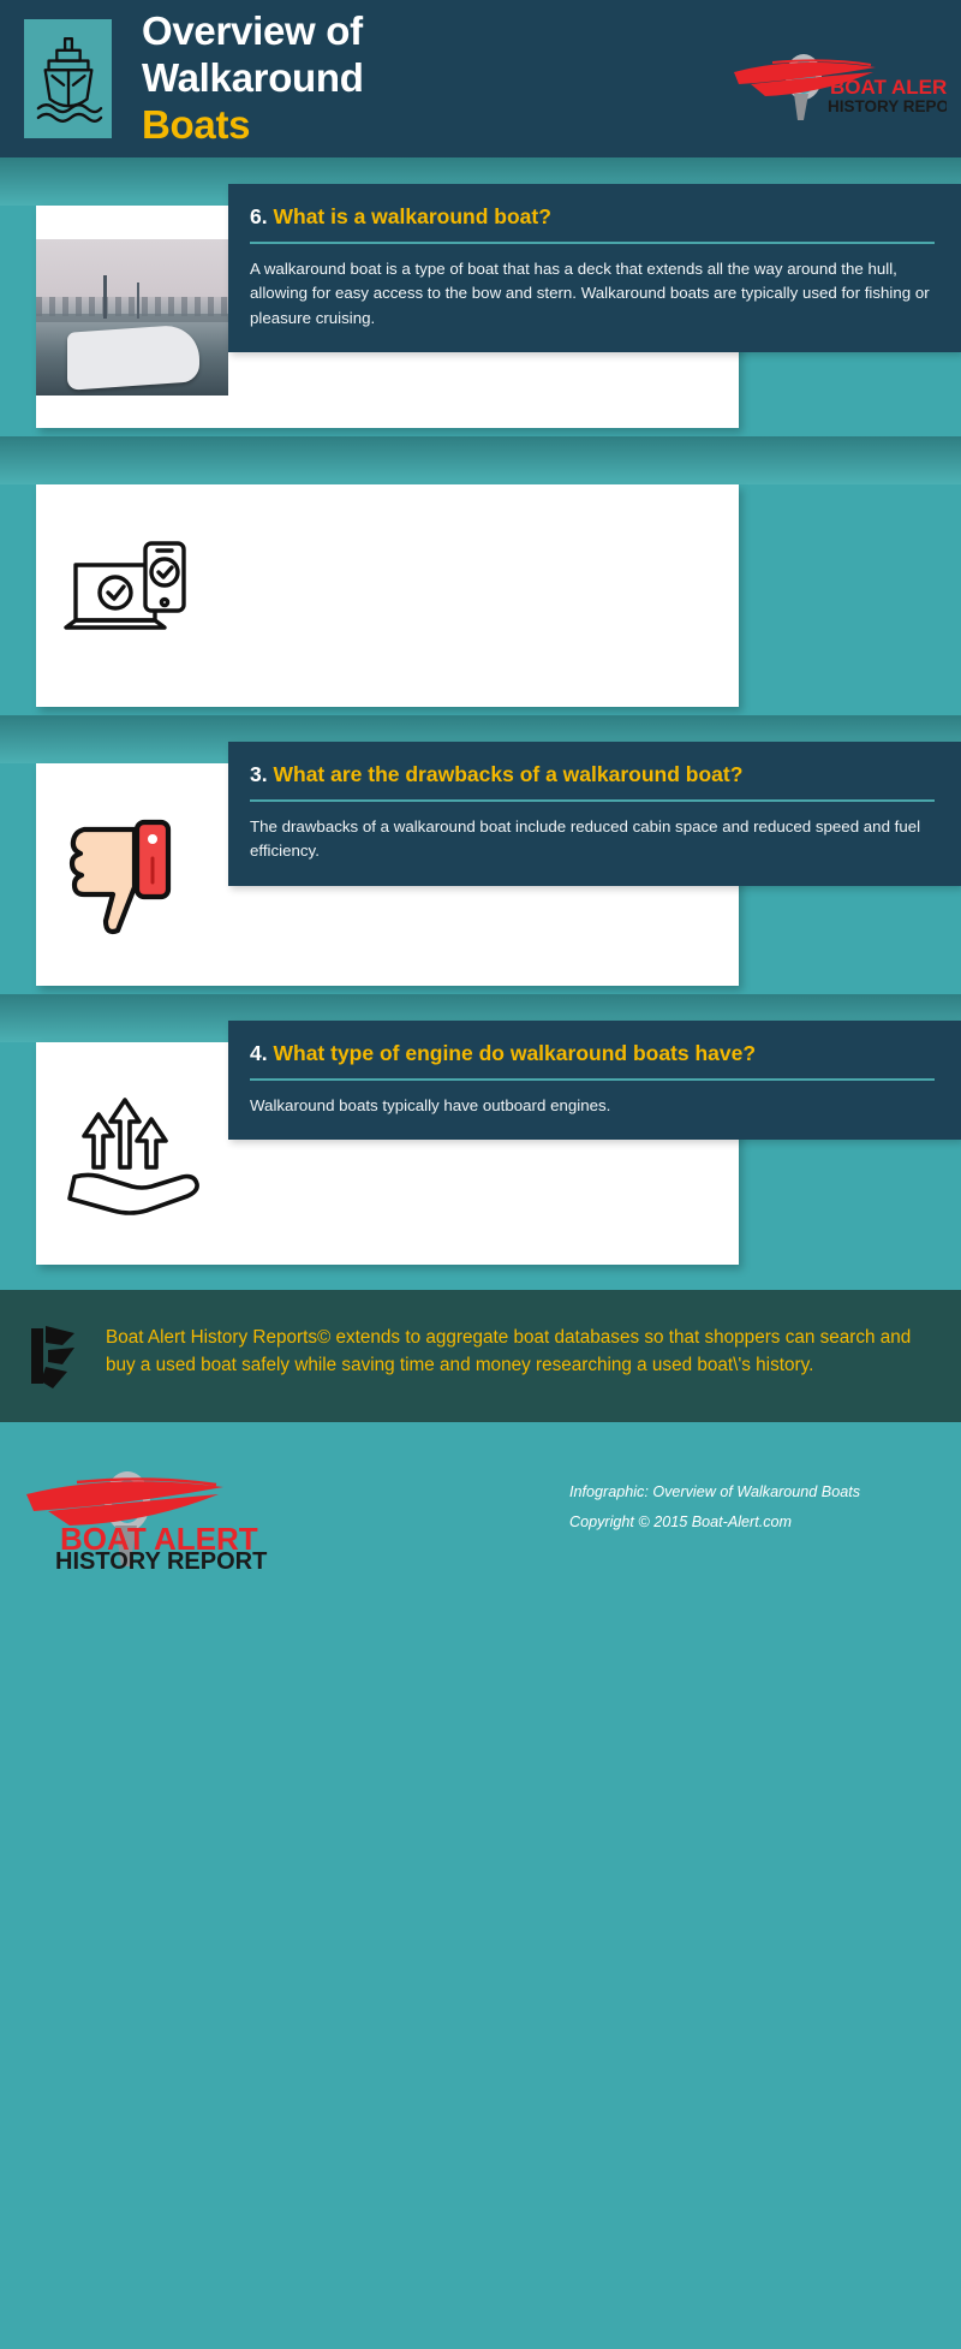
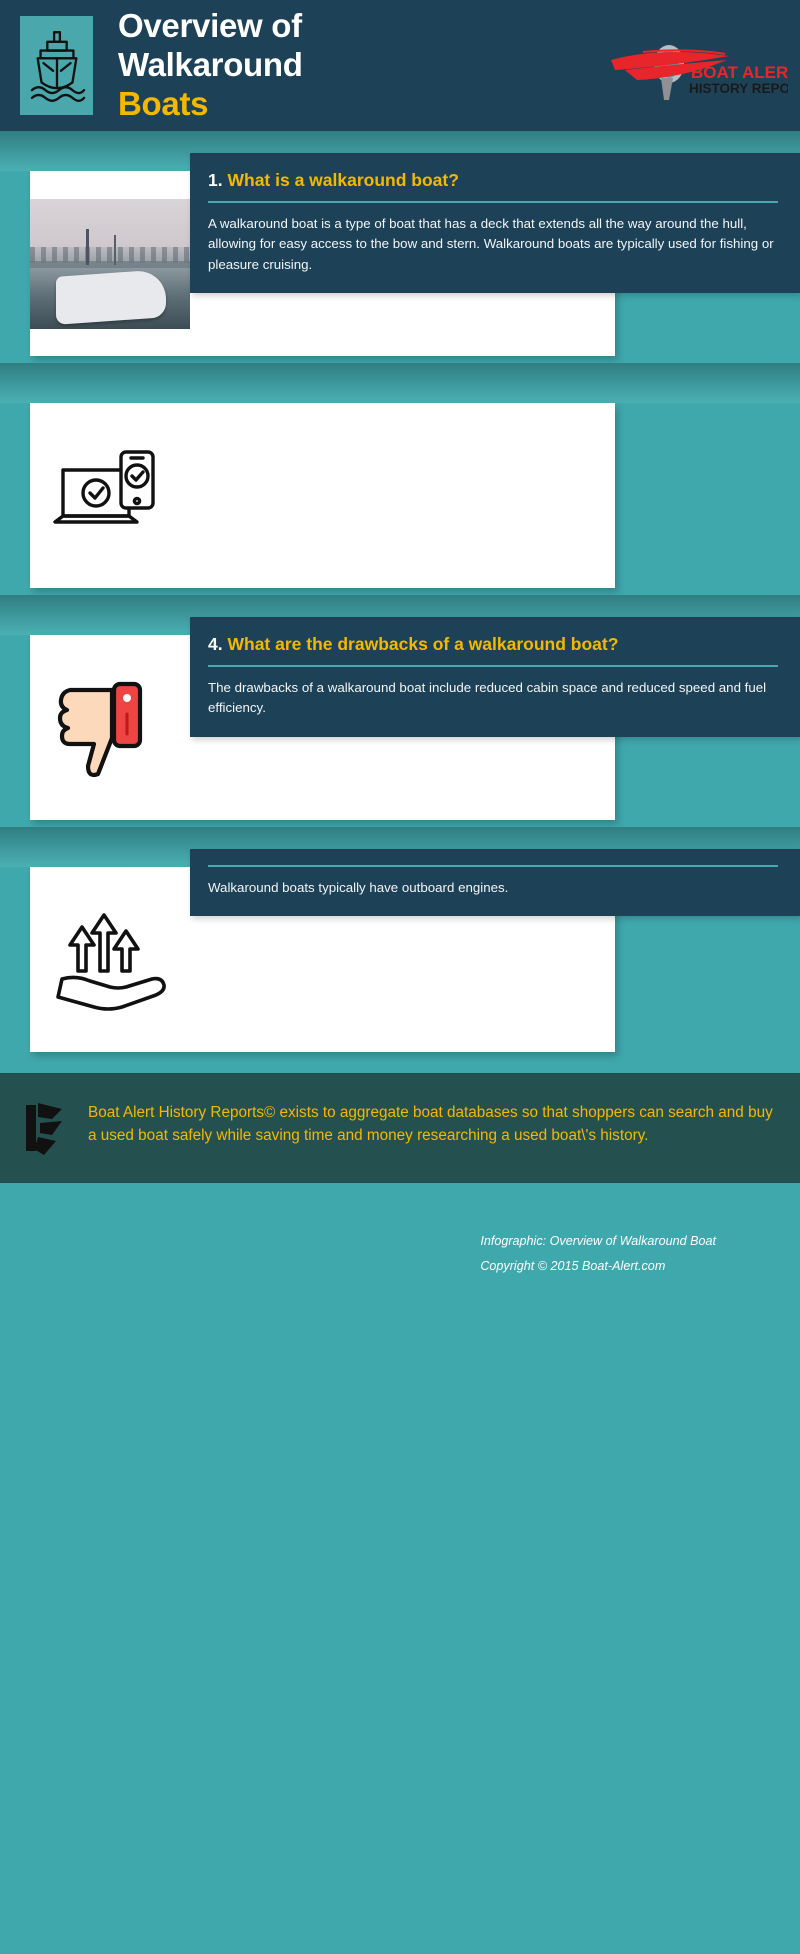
  Overview of
  Walkaround
  Boats
  BOAT ALER
  HISTORY REPO
- 6. What is a walkaround boat?
+ 1. What is a walkaround boat?
  A walkaround boat is a type of boat that has a deck that extends all the way around the hull, allowing for easy access to the bow and stern. Walkaround boats are typically used for fishing or pleasure cruising.
- 3. What are the drawbacks of a walkaround boat?
+ 4. What are the drawbacks of a walkaround boat?
  The drawbacks of a walkaround boat include reduced cabin space and reduced speed and fuel efficiency.
- 4. What type of engine do walkaround boats have?
  Walkaround boats typically have outboard engines.
- Boat Alert History Reports© extends to aggregate boat databases so that shoppers can search and buy a used boat safely while saving time and money researching a used boat\'s history.
+ Boat Alert History Reports© exists to aggregate boat databases so that shoppers can search and buy a used boat safely while saving time and money researching a used boat\'s history.
- BOAT ALERT
- HISTORY REPORT
- Infographic: Overview of Walkaround Boats
+ Infographic: Overview of Walkaround Boat
  Copyright © 2015 Boat-Alert.com
